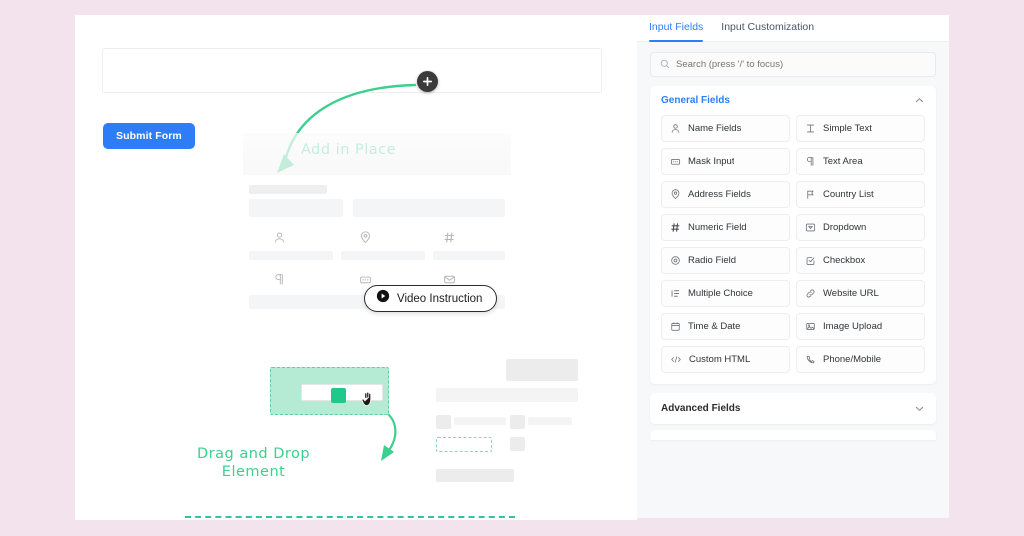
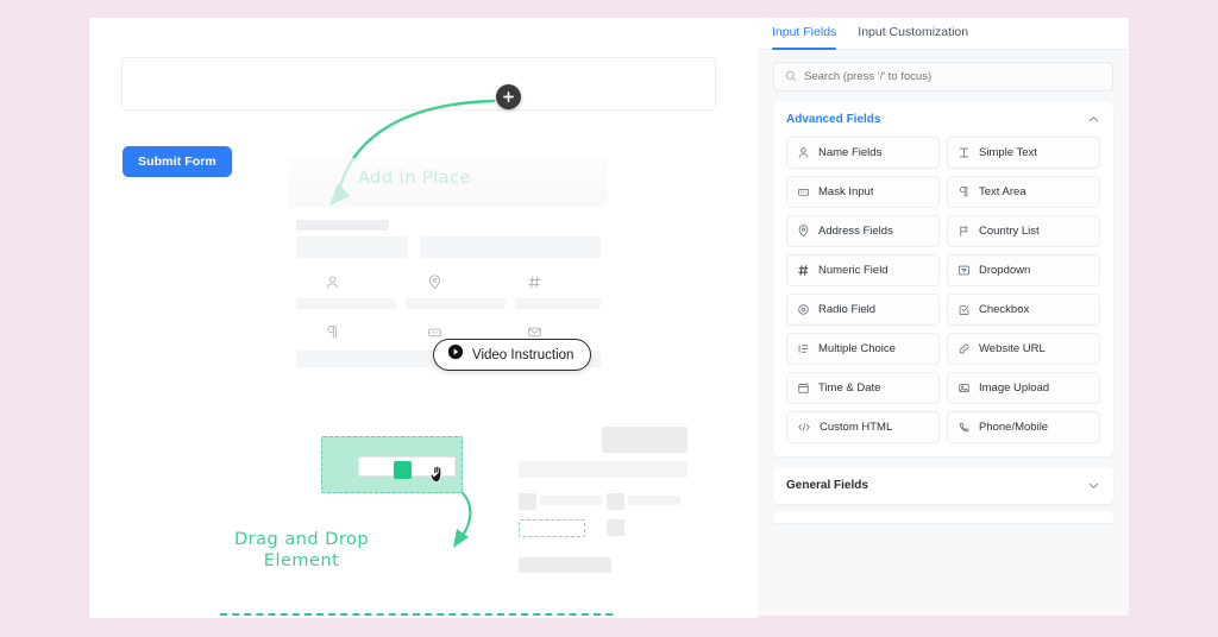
  Submit Form
  Add in Place
  Drag and Drop
  Element
  Video Instruction
  Input Fields
  Input Customization
  Search (press '/' to focus)
- General Fields
+ Advanced Fields
  Name Fields
  Simple Text
  Mask Input
  Text Area
  Address Fields
  Country List
  Numeric Field
  Dropdown
  Radio Field
  Checkbox
  Multiple Choice
  Website URL
  Time & Date
  Image Upload
  Custom HTML
  Phone/Mobile
- Advanced Fields
+ General Fields
